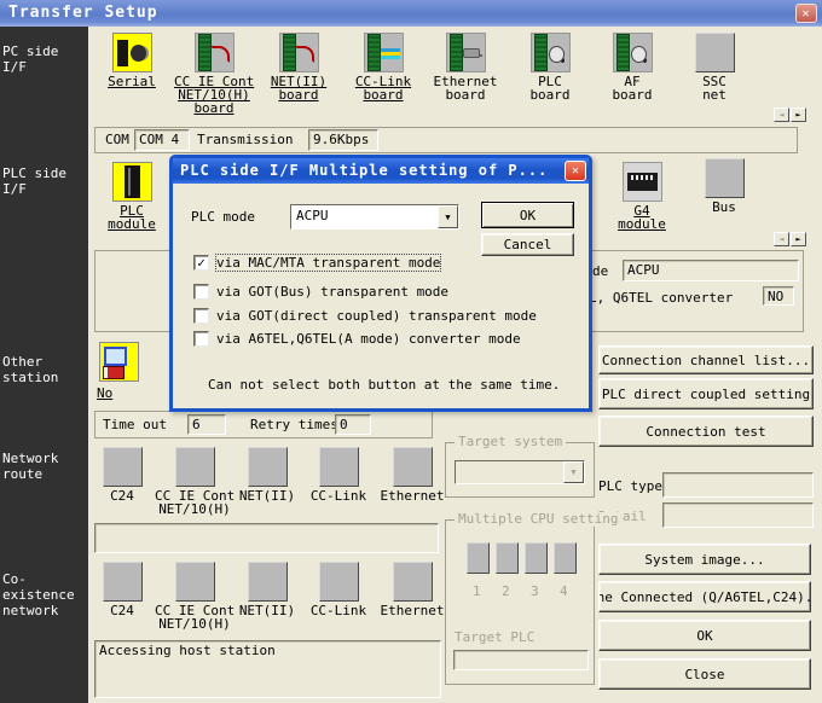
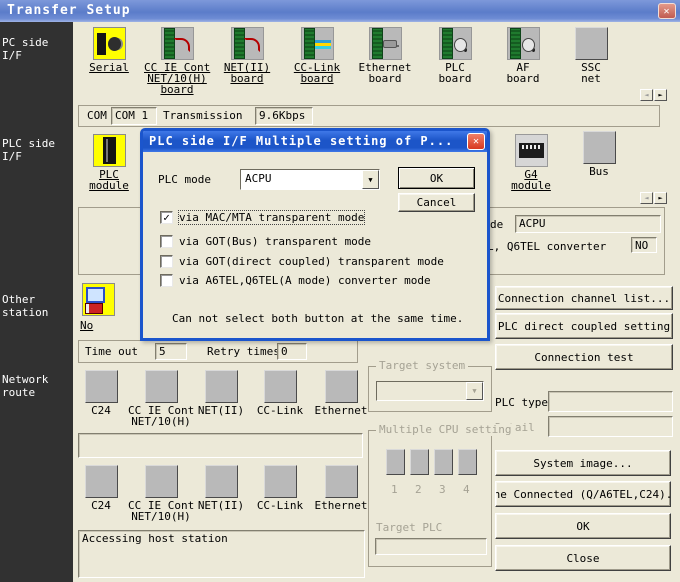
  Transfer Setup
  ✕
  PC side
  I/F
  PLC side
  I/F
  Other
  station
  Network
  route
- Co-existence
- network
  Serial
  CC IE Cont
  NET/10(H)
  board
  NET(II)
  board
  CC-Link
  board
  Ethernet
  board
  PLC
  board
  AF
  board
  SSC
  net
  ◄
  ►
  COM
- COM 4
+ COM 1
  Transmission
  9.6Kbps
  PLC
  module
  G4
  module
  Bus
  ◄
  ►
  de
  ACPU
  L, Q6TEL converter
  NO
  No
  Time out
- 6
+ 5
  Retry time
  0
  C24
  CC IE Cont
  NET/10(H)
  NET(II)
  CC-Link
  Ethernet
  C24
  CC IE Cont
  NET/10(H)
  NET(II)
  CC-Link
  Ethernet
  Accessing host station
  Connection channel list...
  PLC direct coupled setting
  Connection test
  Target system
  ▼
  PLC type
  Multiple CPU setting
  1
  2
  3
  4
  Target PLC
  System image...
  ne Connected (Q/A6TEL,C24).
  OK
  Close
  PLC side I/F Multiple setting of P...
  ✕
  PLC mode
  ACPU
  ▼
  OK
  Cancel
  ✓
  via MAC/MTA transparent mode
  via GOT(Bus) transparent mode
  via GOT(direct coupled) transparent mode
  via A6TEL,Q6TEL(A mode) converter mode
  Can not select both button at the same time.
